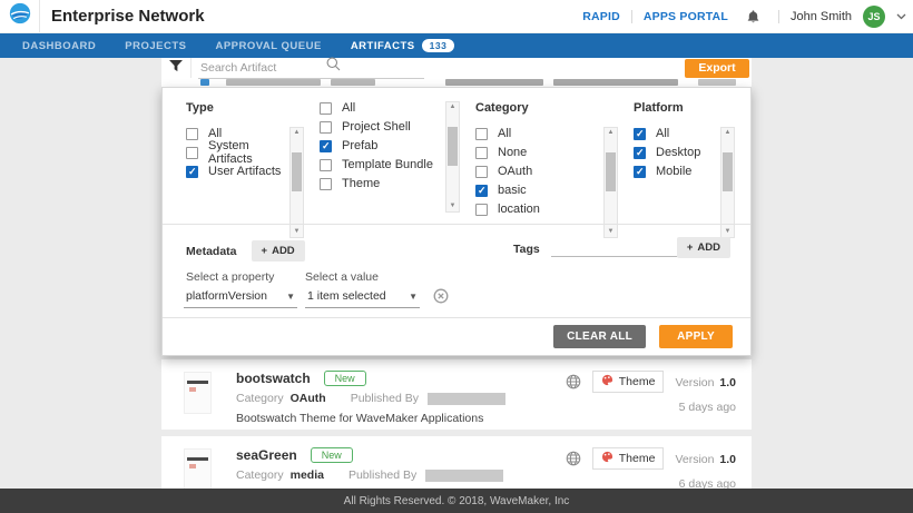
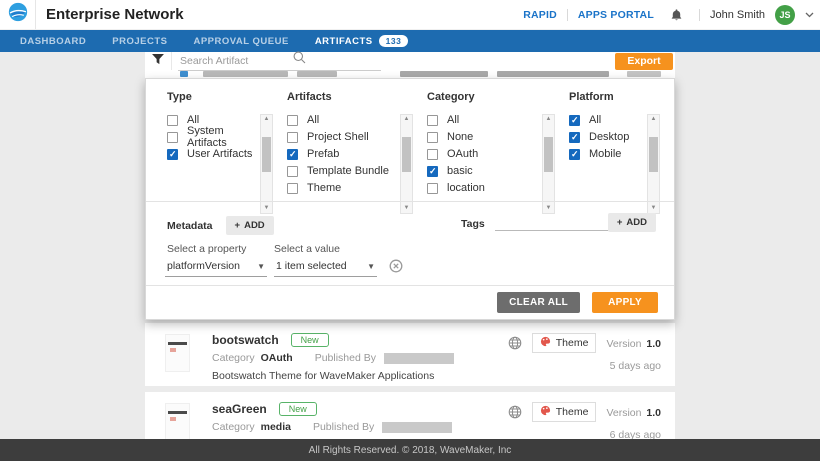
  Enterprise Network
  RAPID
  APPS PORTAL
  John Smith
  JS
  DASHBOARD
  PROJECTS
  APPROVAL QUEUE
  ARTIFACTS
  133
  Search Artifact
  Export
  Type
  All
  System Artifacts
  User Artifacts
+ Artifacts
  All
  Project Shell
  Prefab
  Template Bundle
  Theme
  Category
  All
  None
  OAuth
  basic
  location
  Platform
  All
  Desktop
  Mobile
  Metadata
  +
  ADD
  Tags
  +
  ADD
  Select a property
  Select a value
  platformVersion
  ▼
  1 item selected
  ▼
  CLEAR ALL
  APPLY
  bootswatch
  New
  Category
  OAuth
  Published By
  Bootswatch Theme for WaveMaker Applications
  Theme
  Version 1.0
  5 days ago
  seaGreen
  New
  Category
  media
  Published By
  Theme
  Version 1.0
  6 days ago
  All Rights Reserved. © 2018, WaveMaker, Inc
